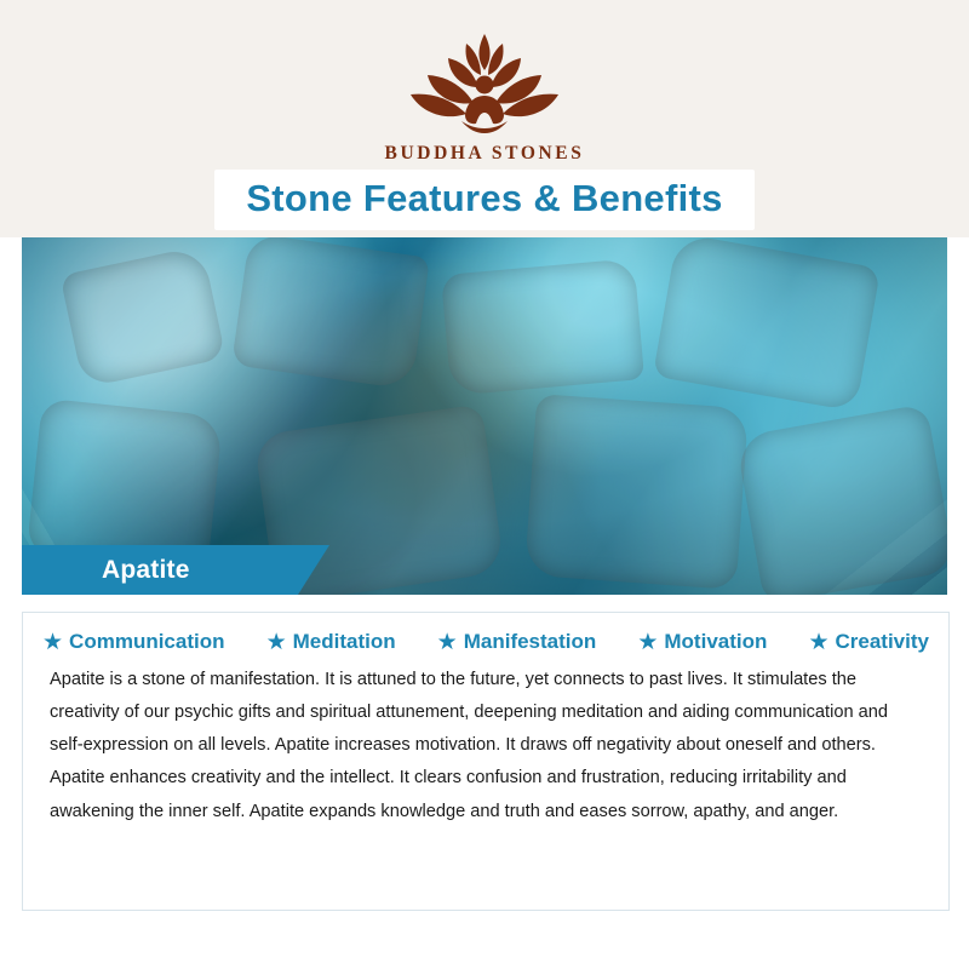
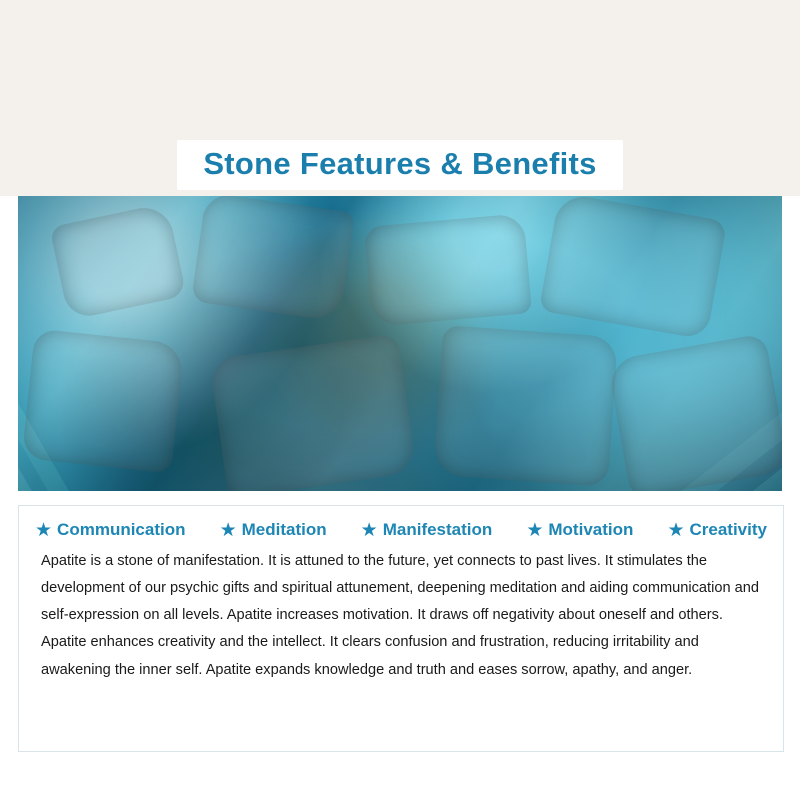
- BUDDHA STONES
  Stone Features & Benefits
- Apatite
  ★
  Communication
  ★
  Meditation
  ★
  Manifestation
  ★
  Motivation
  ★
  Creativity
- Apatite is a stone of manifestation. It is attuned to the future, yet connects to past lives. It stimulates the creativity of our psychic gifts and spiritual attunement, deepening meditation and aiding communication and self-expression on all levels. Apatite increases motivation. It draws off negativity about oneself and others. Apatite enhances creativity and the intellect. It clears confusion and frustration, reducing irritability and awakening the inner self. Apatite expands knowledge and truth and eases sorrow, apathy, and anger.
+ Apatite is a stone of manifestation. It is attuned to the future, yet connects to past lives. It stimulates the development of our psychic gifts and spiritual attunement, deepening meditation and aiding communication and self-expression on all levels. Apatite increases motivation. It draws off negativity about oneself and others. Apatite enhances creativity and the intellect. It clears confusion and frustration, reducing irritability and awakening the inner self. Apatite expands knowledge and truth and eases sorrow, apathy, and anger.
